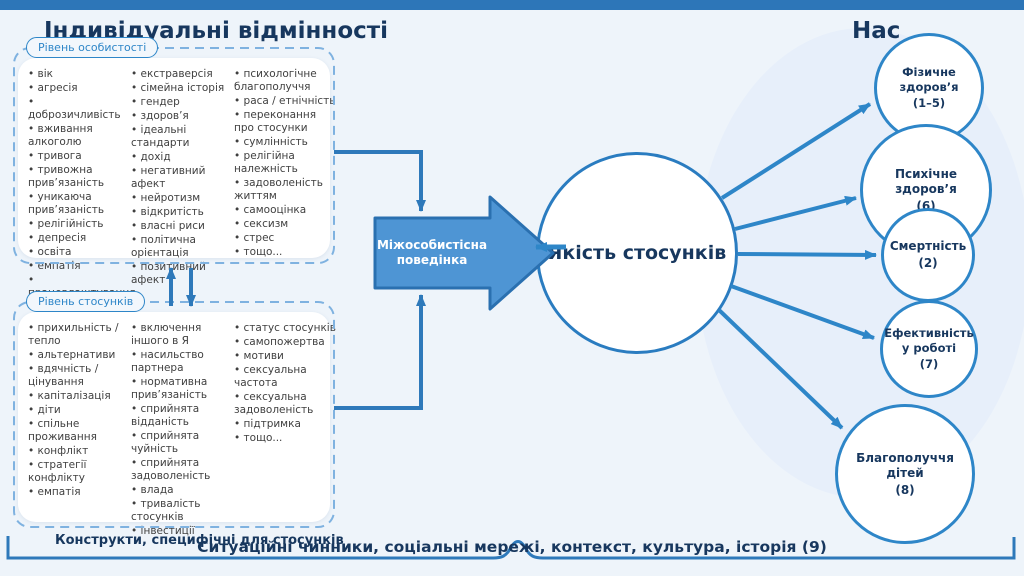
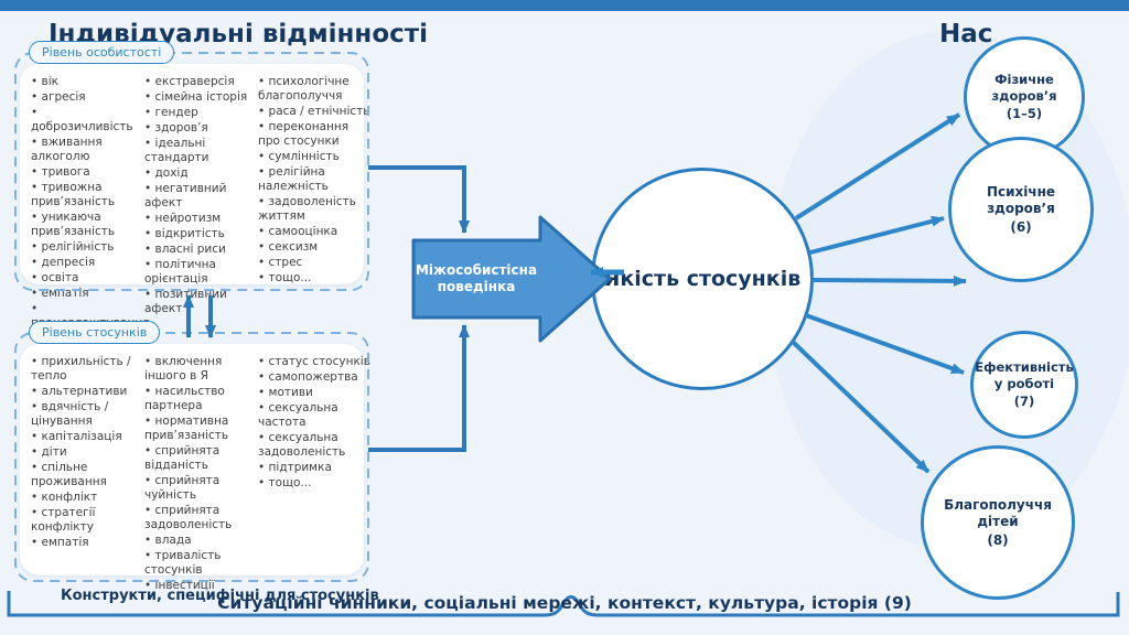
  Індивідуальні відмінності
  Нас
  Рівень особистості
  вік
  агресія
  доброзичливість
  вживання алкоголю
  тривога
  тривожна прив’язаність
  уникаюча прив’язаність
  релігійність
  депресія
  освіта
  емпатія
  екстраверсія
  сімейна історія
  гендер
  здоров’я
  ідеальні стандарти
  дохід
  негативний афект
  нейротизм
  відкритість
  власні риси
  політична орієнтація
  позитивний афект
  психологічне благополуччя
  раса / етнічність
  переконання про стосунки
  сумлінність
  релігійна належність
  задоволеність життям
  самооцінка
  сексизм
  стрес
  тощо...
  Рівень стосунків
  прихильність / тепло
  альтернативи
  вдячність / цінування
  капіталізація
  діти
  спільне проживання
  конфлікт
  стратегії конфлікту
  емпатія
  включення іншого в Я
  насильство партнера
  нормативна прив’язаність
  сприйнята відданість
  сприйнята чуйність
  сприйнята задоволеність
  влада
  тривалість стосунків
  інвестиції
  статус стосунків
  самопожертва
  мотиви
  сексуальна частота
  сексуальна задоволеність
  підтримка
  тощо...
  Якість стосунків
  Міжособистісна поведінка
  Фізичне здоров’я
  (1–5)
  Психічне здоров’я
  (6)
- Смертність
- (2)
  Ефективність у роботі
  (7)
  Благополуччя дітей
  (8)
  Конструкти, специфічні для стосунків
  Ситуаційні чинники, соціальні мережі, контекст, культура, історія (9)
